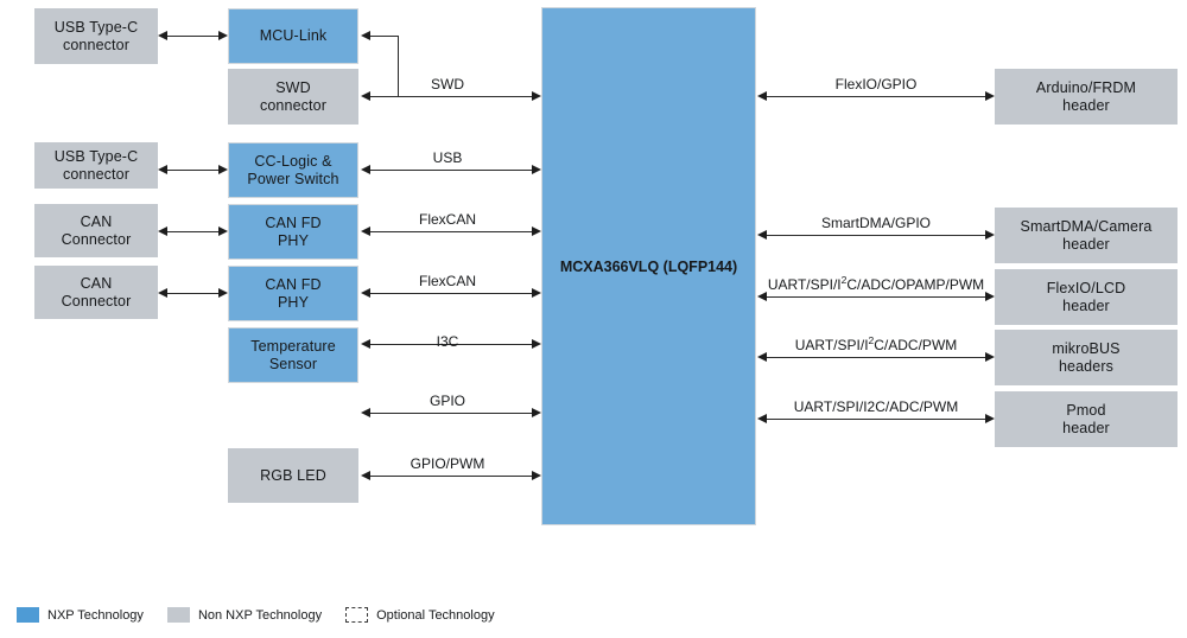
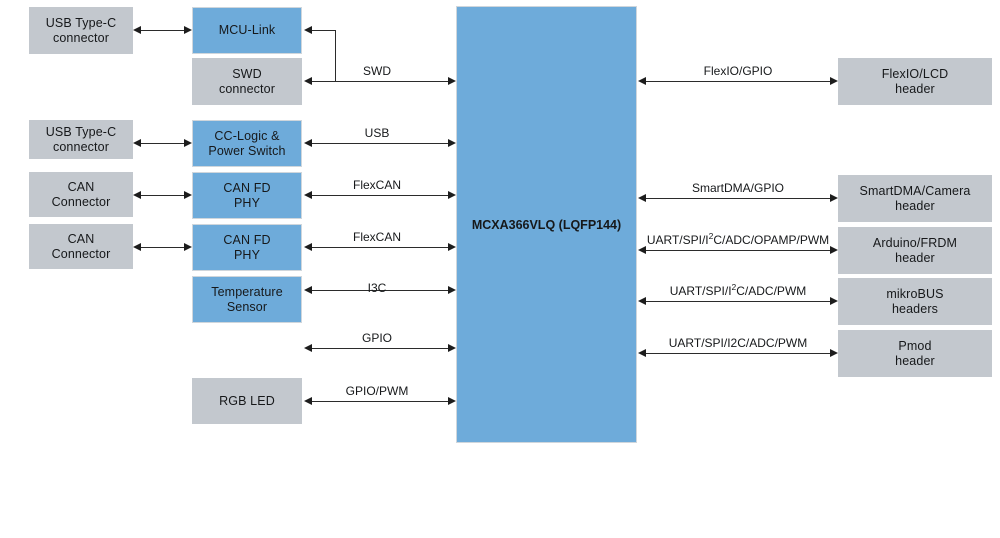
  USB Type-C
  connector
  USB Type-C
  connector
  CAN
  Connector
  CAN
  Connector
  MCU-Link
  SWD
  connector
  CC-Logic &
  Power Switch
  CAN FD
  PHY
  CAN FD
  PHY
  Temperature
  Sensor
  RGB LED
  MCXA366VLQ (LQFP144)
- Arduino/FRDM
+ FlexIO/LCD
  header
  SmartDMA/Camera
  header
- FlexIO/LCD
+ Arduino/FRDM
  header
  mikroBUS
  headers
  Pmod
  header
  SWD
  USB
  FlexCAN
  FlexCAN
  I3C
  GPIO
  GPIO/PWM
  FlexIO/GPIO
  SmartDMA/GPIO
  UART/SPI/I2C/ADC/OPAMP/PWM
  UART/SPI/I2C/ADC/PWM
  UART/SPI/I2C/ADC/PWM
- NXP Technology
- Non NXP Technology
- Optional Technology
